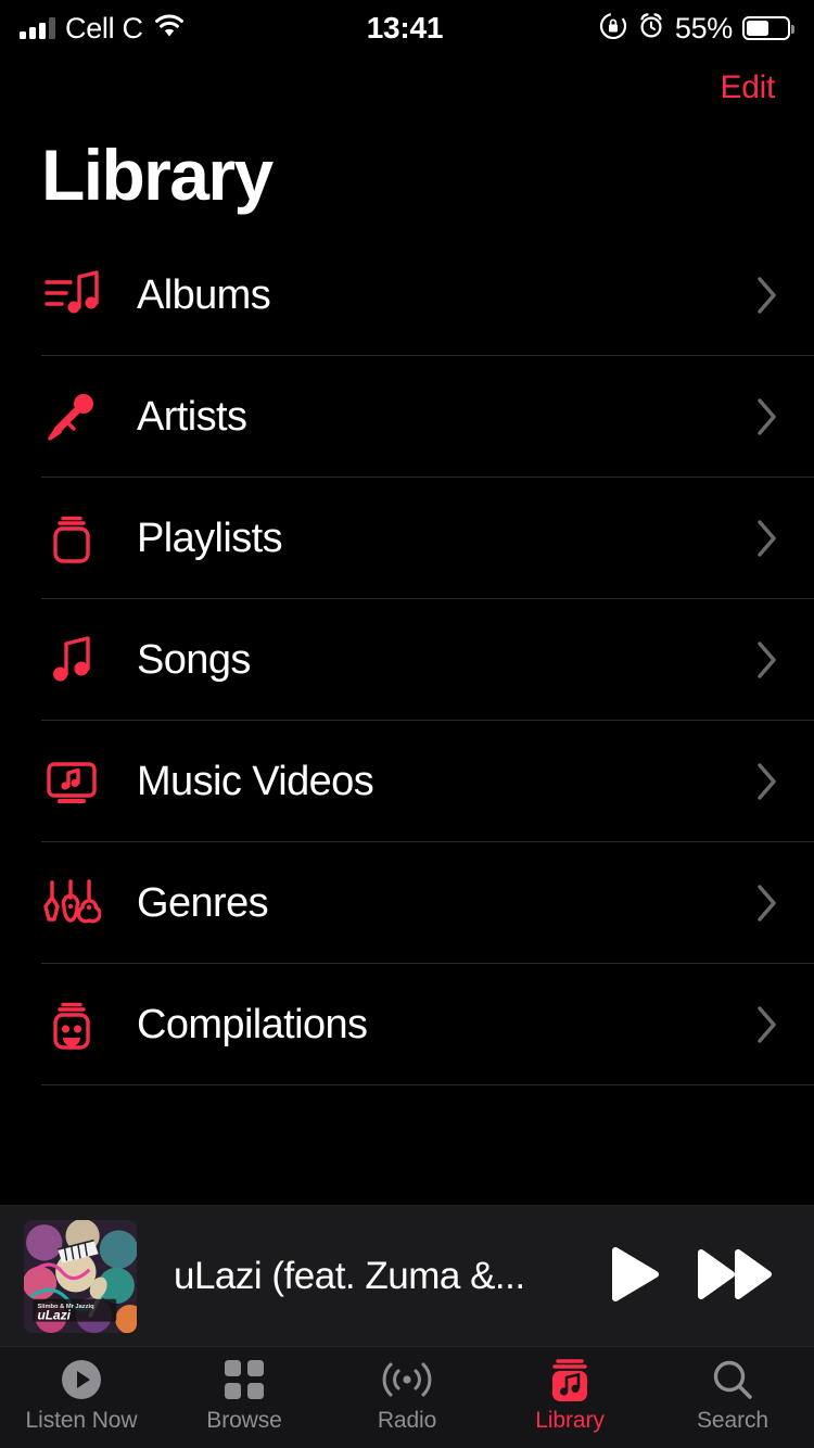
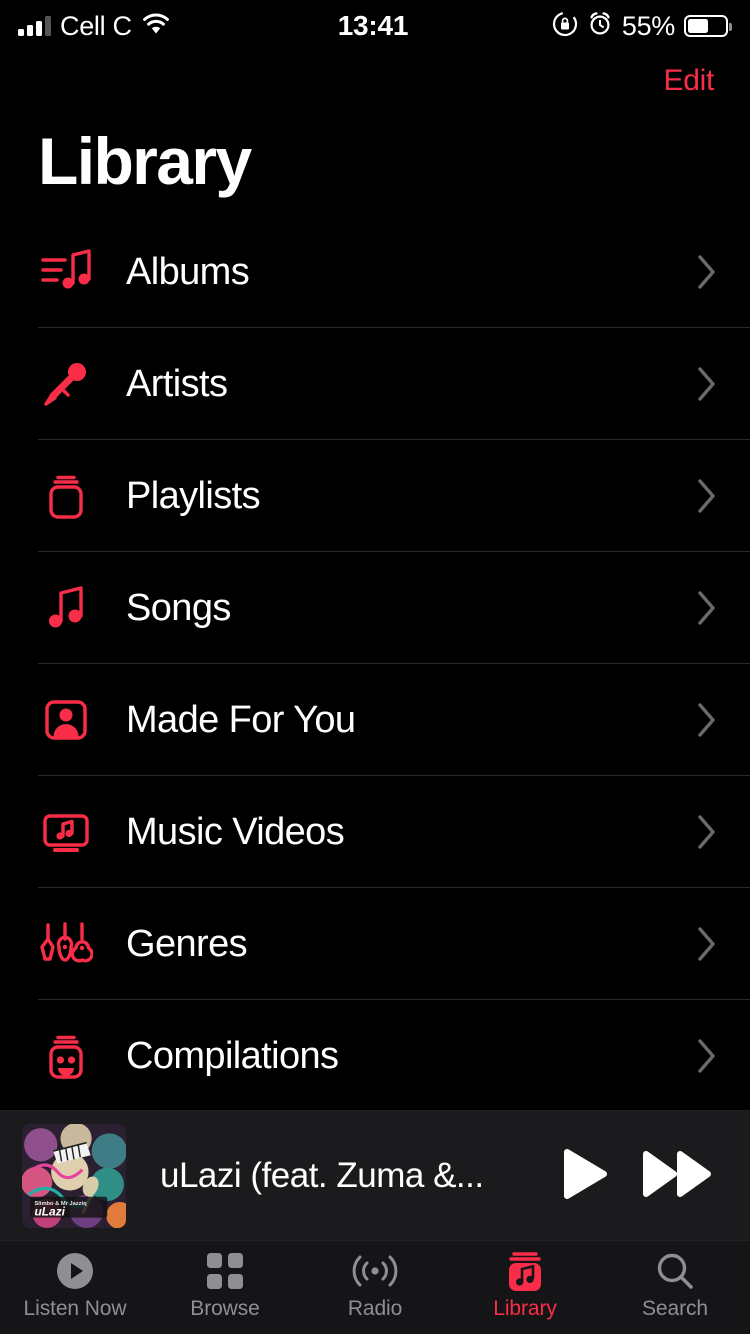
  Cell C
  13:41
  55%
  Edit
  Library
  Albums
  Artists
  Playlists
  Songs
+ Made For You
  Music Videos
  Genres
  Compilations
  uLazi
  uLazi (feat. Zuma &...
  Listen Now
  Browse
  Radio
  Library
  Search
